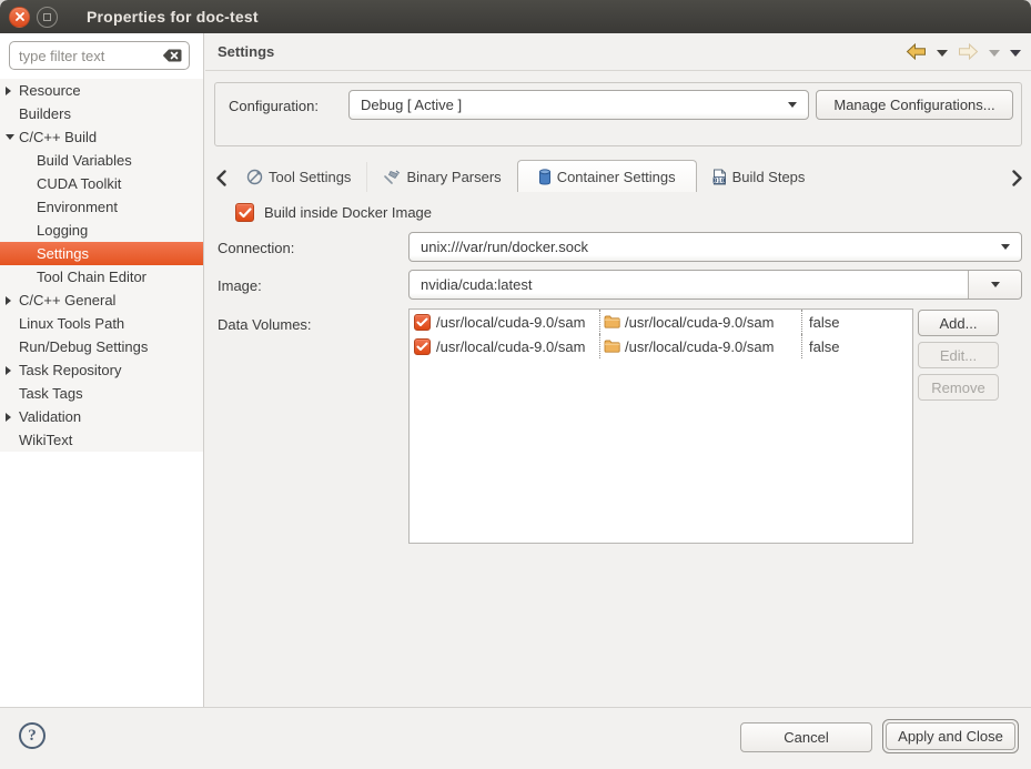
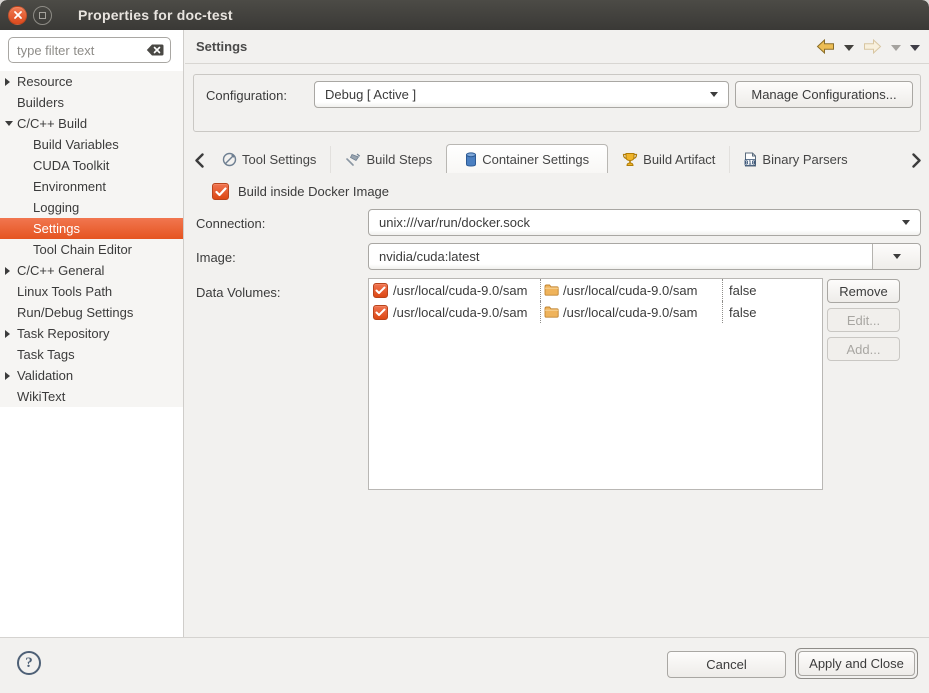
  Properties for doc-test
  type filter text
  Resource
  Builders
  C/C++ Build
  Build Variables
  CUDA Toolkit
  Environment
  Logging
  Settings
  Tool Chain Editor
  C/C++ General
  Linux Tools Path
  Run/Debug Settings
  Task Repository
  Task Tags
  Validation
  WikiText
  Settings
  Configuration:
  Debug [ Active ]
  Manage Configurations...
  Tool Settings
- Binary Parsers
+ Build Steps
  Container Settings
+ Build Artifact
- Build Steps
+ Binary Parsers
  Build inside Docker Image
  Connection:
  unix:///var/run/docker.sock
  Image:
  nvidia/cuda:latest
  Data Volumes:
  /usr/local/cuda-9.0/sam
  /usr/local/cuda-9.0/sam
  false
  /usr/local/cuda-9.0/sam
  /usr/local/cuda-9.0/sam
  false
- Add...
+ Remove
  Edit...
- Remove
+ Add...
  ?
  Cancel
  Apply and Close
